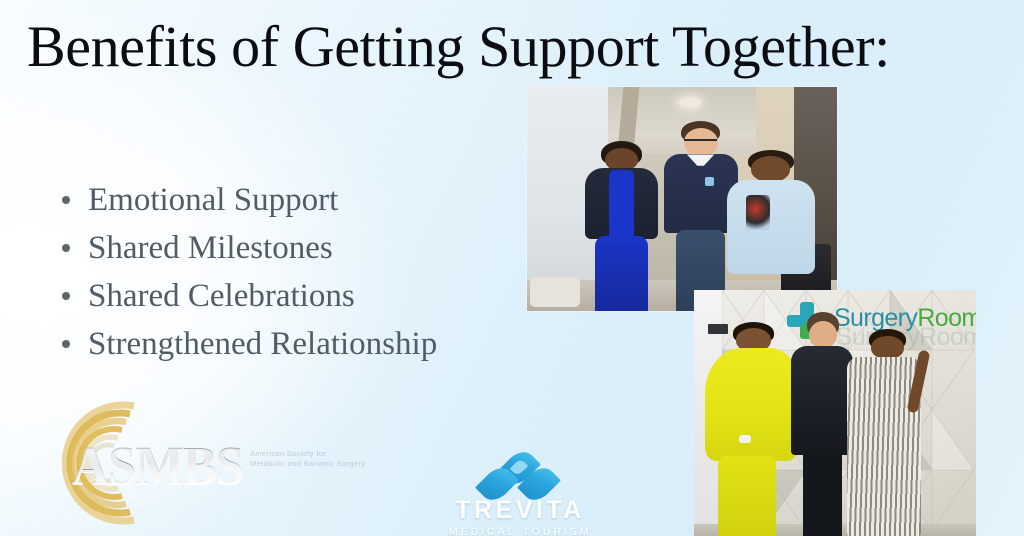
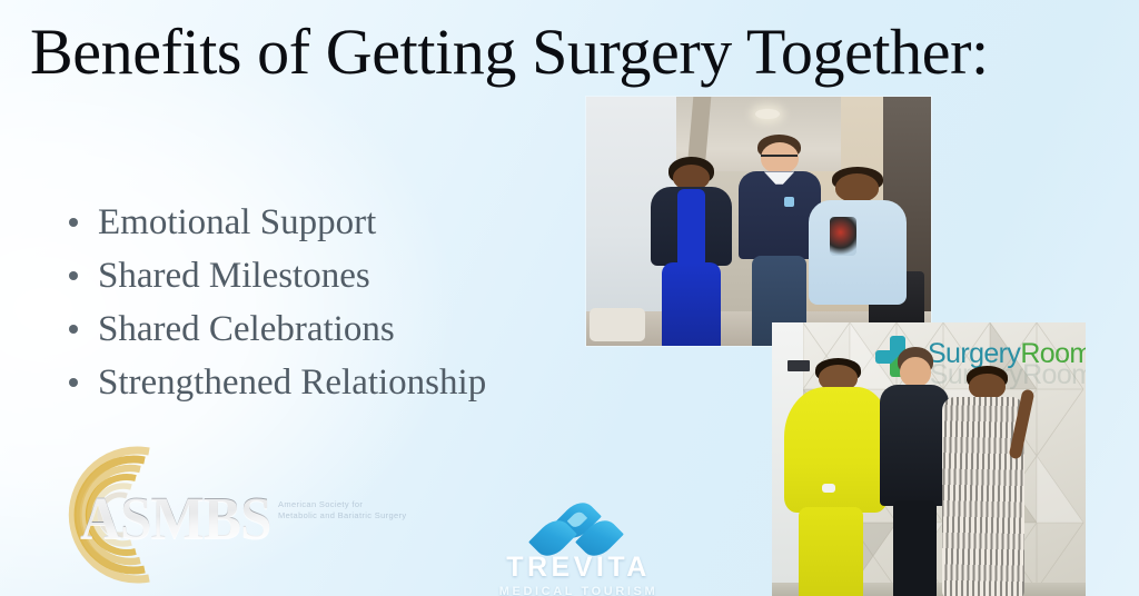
- Benefits of Getting Support Together:
+ Benefits of Getting Surgery Together:
  Emotional Support
  Shared Milestones
  Shared Celebrations
  Strengthened Relationship
  SurgeryRoom
  ASMBS
  American Society for
  Metabolic and Bariatric Surgery
  TREVITA
  MEDICAL TOURISM
